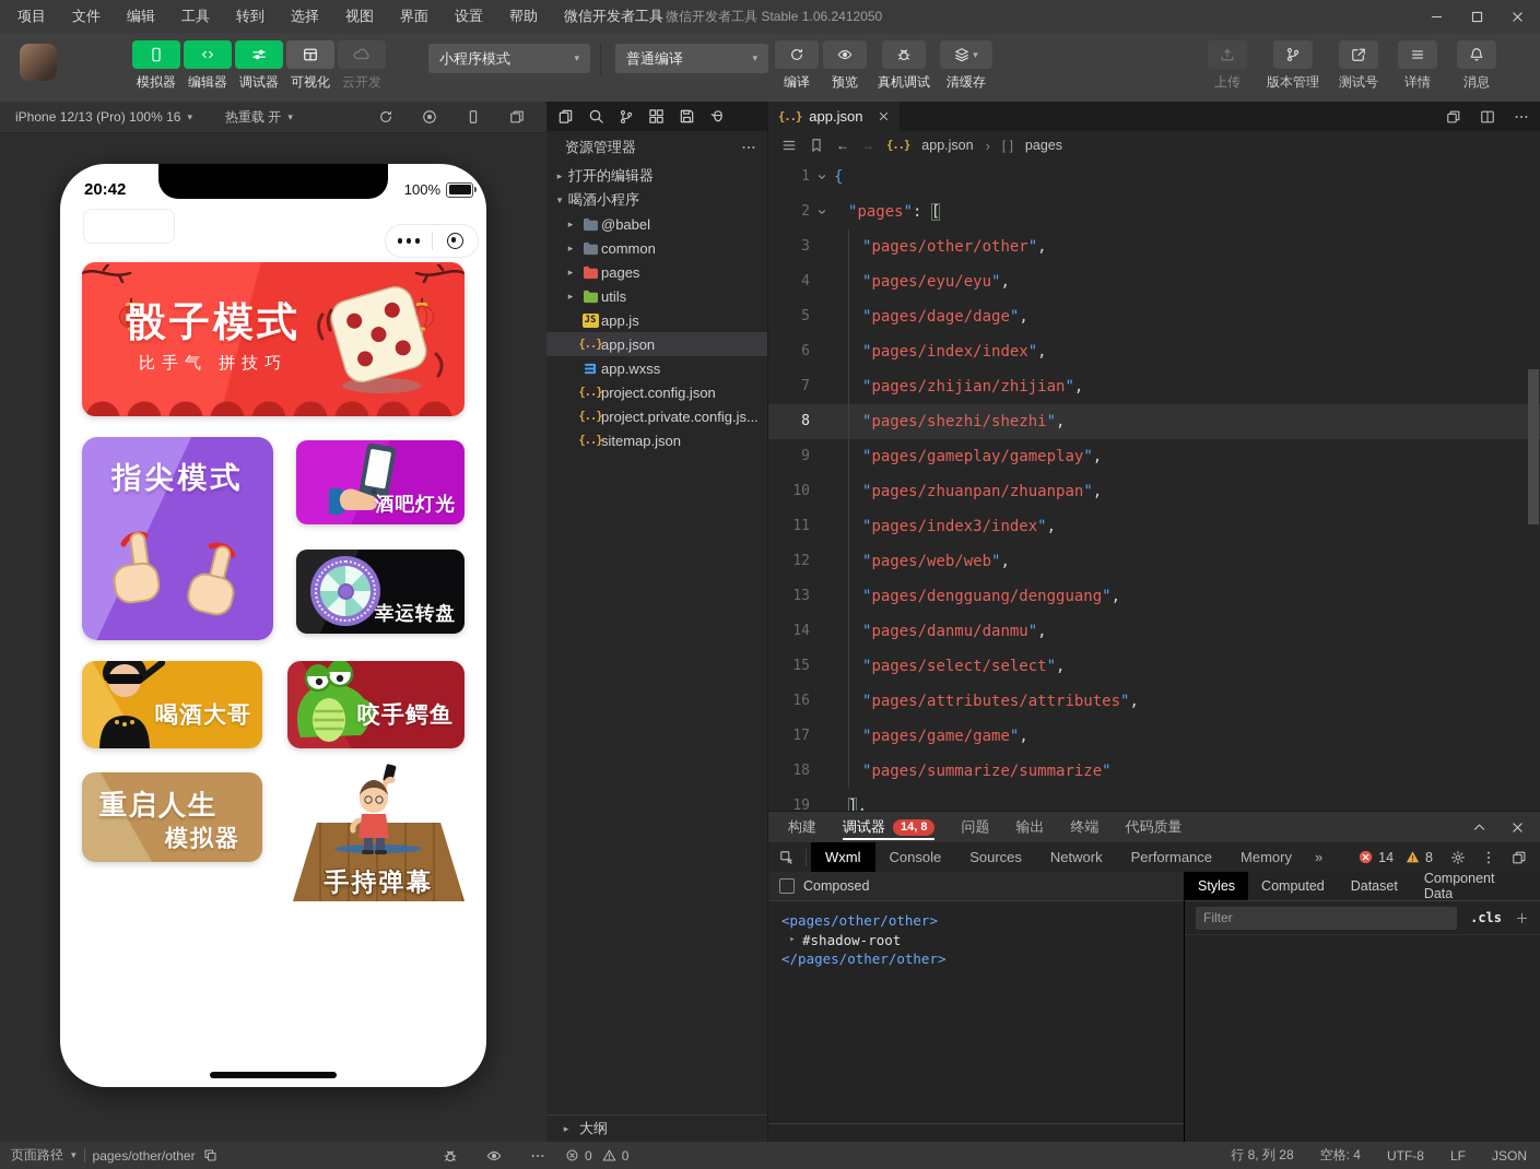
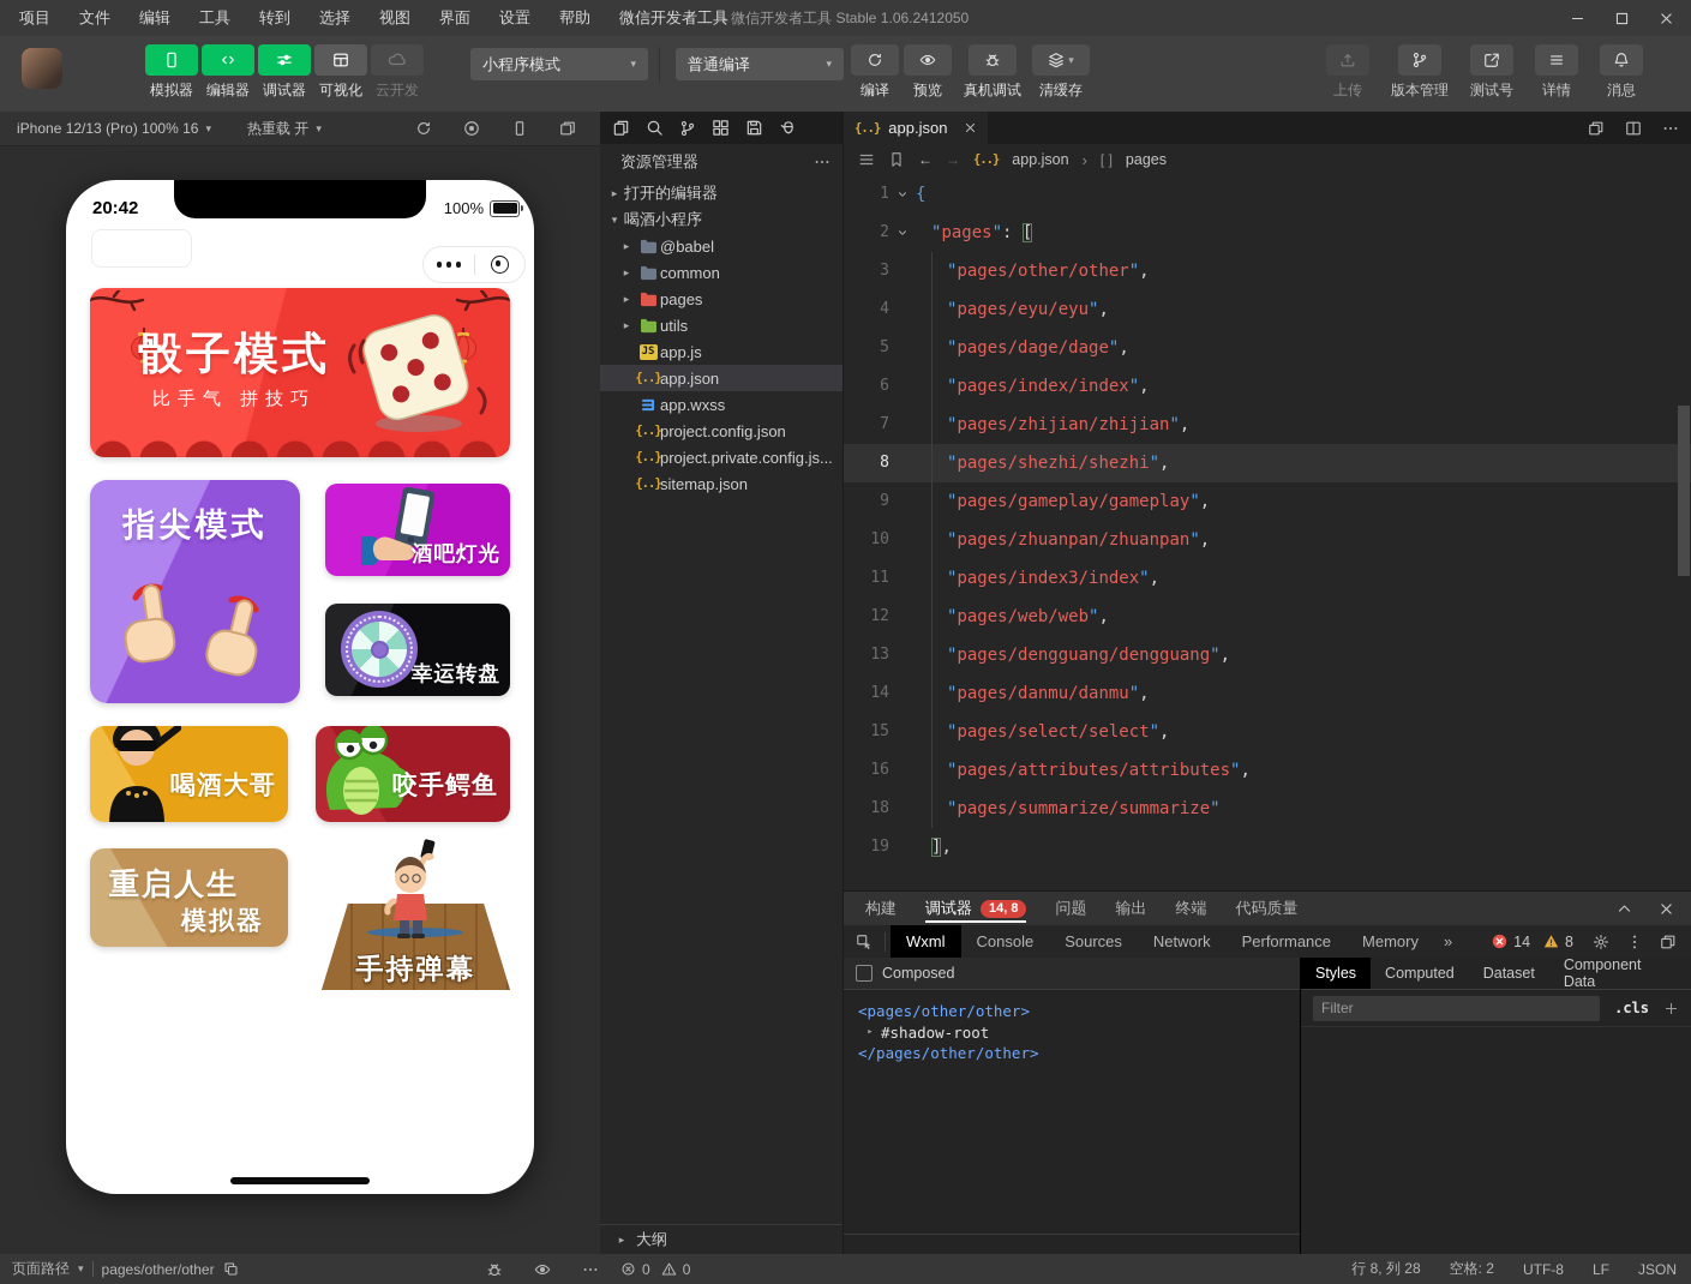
  项目
  文件
  编辑
  工具
  转到
  选择
  视图
  界面
  设置
  帮助
  微信开发者工具
  - 微信开发者工具 Stable 1.06.2412050
  模拟器
  编辑器
  调试器
  可视化
  云开发
  小程序模式
  ▾
  普通编译
  ▾
  编译
  预览
  真机调试
  ▾
  清缓存
  上传
  版本管理
  测试号
  详情
  消息
  iPhone 12/13 (Pro) 100% 16
  ▾
  热重载 开
  ▾
  20:42
  100%
  骰子模式
  比手气 拼技巧
  指尖模式
  酒吧灯光
  幸运转盘
  喝酒大哥
  咬手鳄鱼
  重启人生
  模拟器
  手持弹幕
  资源管理器
  ▸
  打开的编辑器
  ▾
  喝酒小程序
  ▸
  @babel
  ▸
  common
  ▸
  pages
  ▸
  utils
  JS
  app.js
  {..}
  app.json
  app.wxss
  {..}
  project.config.json
  {..}
  project.private.config.js...
  {..}
  sitemap.json
  ▸
  大纲
  {..}
  app.json
  ←
  →
  {..}
  app.json
  [ ]
  pages
  1
  {
  2
  "pages": [
  3
  "pages/other/other",
  4
  "pages/eyu/eyu",
  5
  "pages/dage/dage",
  6
  "pages/index/index",
  7
  "pages/zhijian/zhijian",
  8
  "pages/shezhi/shezhi",
  9
  "pages/gameplay/gameplay",
  10
  "pages/zhuanpan/zhuanpan",
  11
  "pages/index3/index",
  12
  "pages/web/web",
  13
  "pages/dengguang/dengguang",
  14
  "pages/danmu/danmu",
  15
  "pages/select/select",
  16
  "pages/attributes/attributes",
- 17
- "pages/game/game",
  18
  "pages/summarize/summarize"
  19
  ],
  构建
  调试器
  14, 8
  问题
  输出
  终端
  代码质量
  Wxml
  Console
  Sources
  Network
  Performance
  Memory
  »
  14
  8
  Composed
  <pages/other/other>
  ▸
  #shadow-root
  </pages/other/other>
  Styles
  Computed
  Dataset
  Component Data
  Filter
  .cls
  页面路径
  ▾
  pages/other/other
  0
  0
  行 8, 列 28
- 空格: 4
+ 空格: 2
  UTF-8
  LF
  JSON
